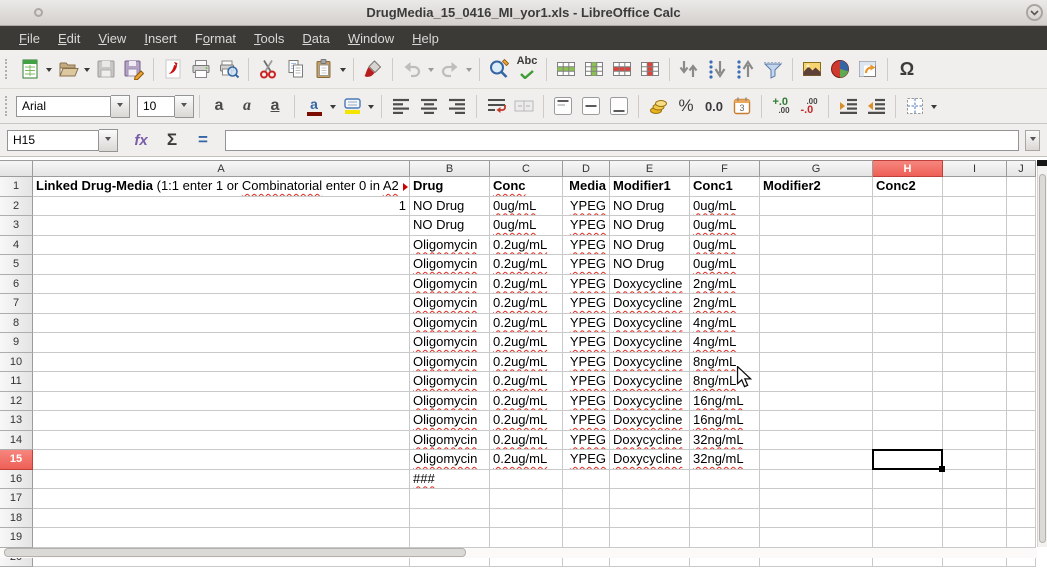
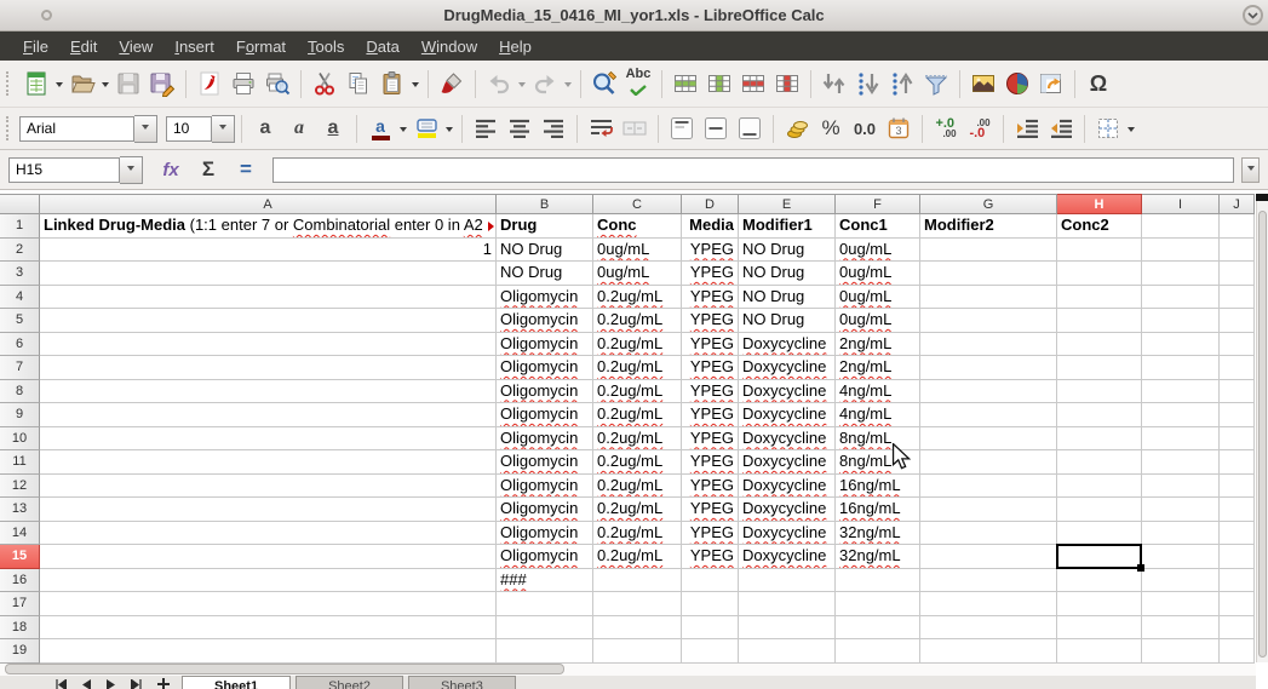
  DrugMedia_15_0416_MI_yor1.xls - LibreOffice Calc
  File
  Edit
  View
  Insert
  Format
  Tools
  Data
  Window
  Help
  Abc
  Ω
  Arial
  10
  a
  a
  a
  a
  %
  0.0
  3
  +.0
  .00
  .00
  -.0
  H15
  fx
  Σ
  =
  A
  B
  C
  D
  E
  F
  G
  H
  I
  J
  1
- Linked Drug-Media (1:1 enter 1 or Combinatorial enter 0 in A2
+ Linked Drug-Media (1:1 enter 7 or Combinatorial enter 0 in A2
  Drug
  Conc
  Media
  Modifier1
  Conc1
  Modifier2
  Conc2
  2
  1
  NO Drug
  0ug/mL
  YPEG
  NO Drug
  0ug/mL
  3
  NO Drug
  0ug/mL
  YPEG
  NO Drug
  0ug/mL
  4
  Oligomycin
  0.2ug/mL
  YPEG
  NO Drug
  0ug/mL
  5
  Oligomycin
  0.2ug/mL
  YPEG
  NO Drug
  0ug/mL
  6
  Oligomycin
  0.2ug/mL
  YPEG
  Doxycycline
  2ng/mL
  7
  Oligomycin
  0.2ug/mL
  YPEG
  Doxycycline
  2ng/mL
  8
  Oligomycin
  0.2ug/mL
  YPEG
  Doxycycline
  4ng/mL
  9
  Oligomycin
  0.2ug/mL
  YPEG
  Doxycycline
  4ng/mL
  10
  Oligomycin
  0.2ug/mL
  YPEG
  Doxycycline
  8ng/mL
  11
  Oligomycin
  0.2ug/mL
  YPEG
  Doxycycline
  8ng/mL
  12
  Oligomycin
  0.2ug/mL
  YPEG
  Doxycycline
  16ng/mL
  13
  Oligomycin
  0.2ug/mL
  YPEG
  Doxycycline
  16ng/mL
  14
  Oligomycin
  0.2ug/mL
  YPEG
  Doxycycline
  32ng/mL
  15
  Oligomycin
  0.2ug/mL
  YPEG
  Doxycycline
  32ng/mL
  16
  ###
  17
  18
  19
+ Sheet1
+ Sheet2
+ Sheet3
